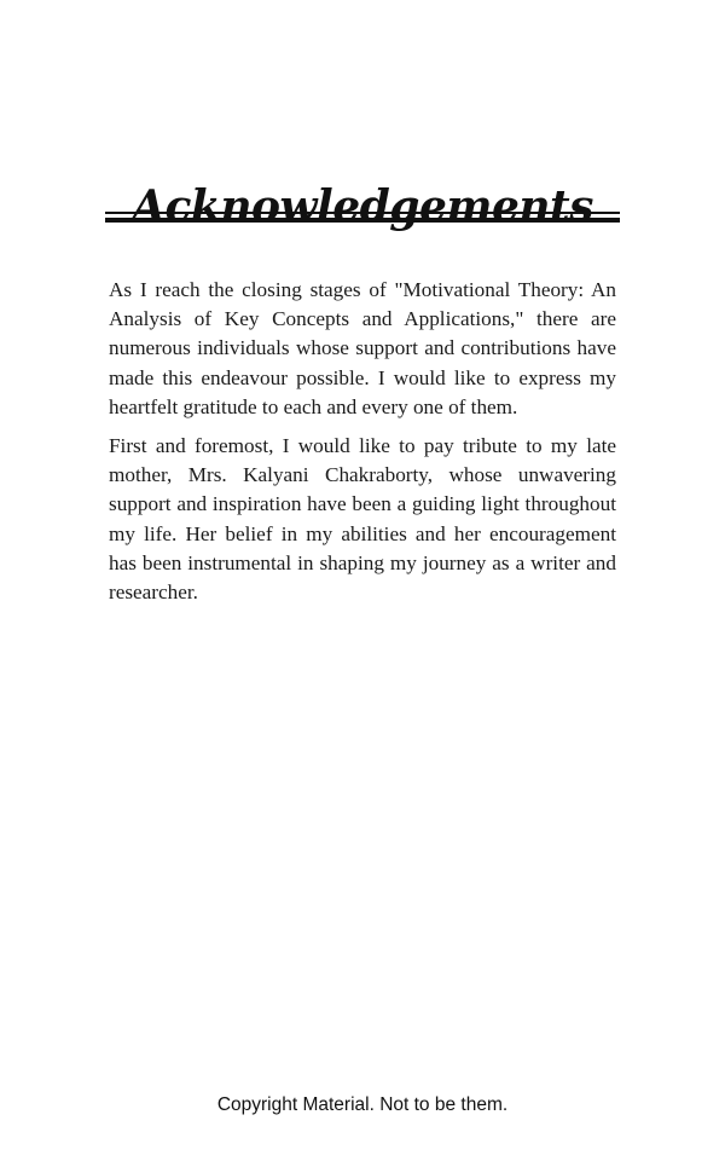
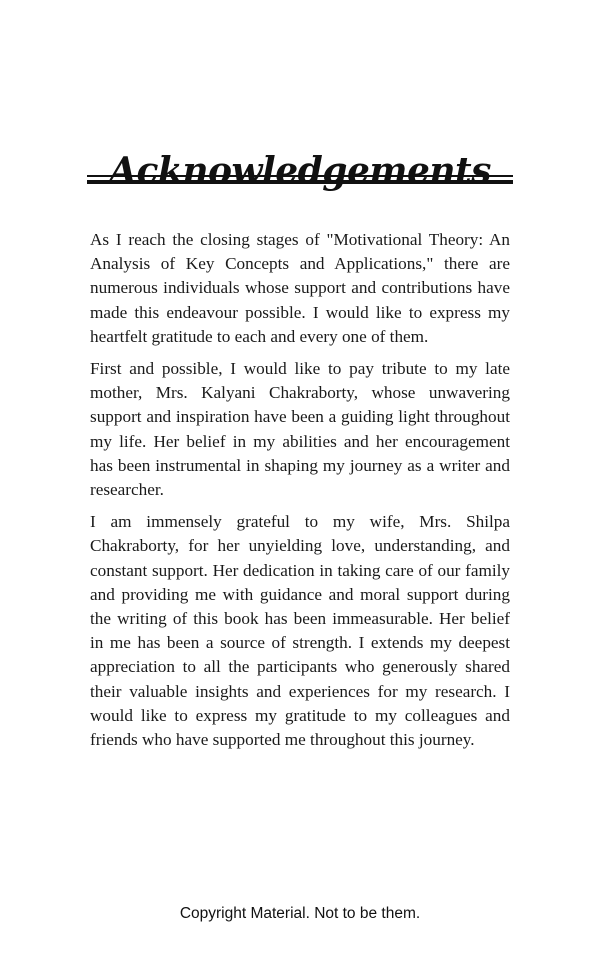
  Acknowledgements
  As I reach the closing stages of "Motivational Theory: An Analysis of Key Concepts and Applications," there are numerous individuals whose support and contributions have made this endeavour possible. I would like to express my heartfelt gratitude to each and every one of them.
- First and foremost, I would like to pay tribute to my late mother, Mrs. Kalyani Chakraborty, whose unwavering support and inspiration have been a guiding light throughout my life. Her belief in my abilities and her encouragement has been instrumental in shaping my journey as a writer and researcher.
+ First and possible, I would like to pay tribute to my late mother, Mrs. Kalyani Chakraborty, whose unwavering support and inspiration have been a guiding light throughout my life. Her belief in my abilities and her encouragement has been instrumental in shaping my journey as a writer and researcher.
+ I am immensely grateful to my wife, Mrs. Shilpa Chakraborty, for her unyielding love, understanding, and constant support. Her dedication in taking care of our family and providing me with guidance and moral support during the writing of this book has been immeasurable. Her belief in me has been a source of strength. I extends my deepest appreciation to all the participants who generously shared their valuable insights and experiences for my research. I would like to express my gratitude to my colleagues and friends who have supported me throughout this journey.
  Copyright Material. Not to be them.
